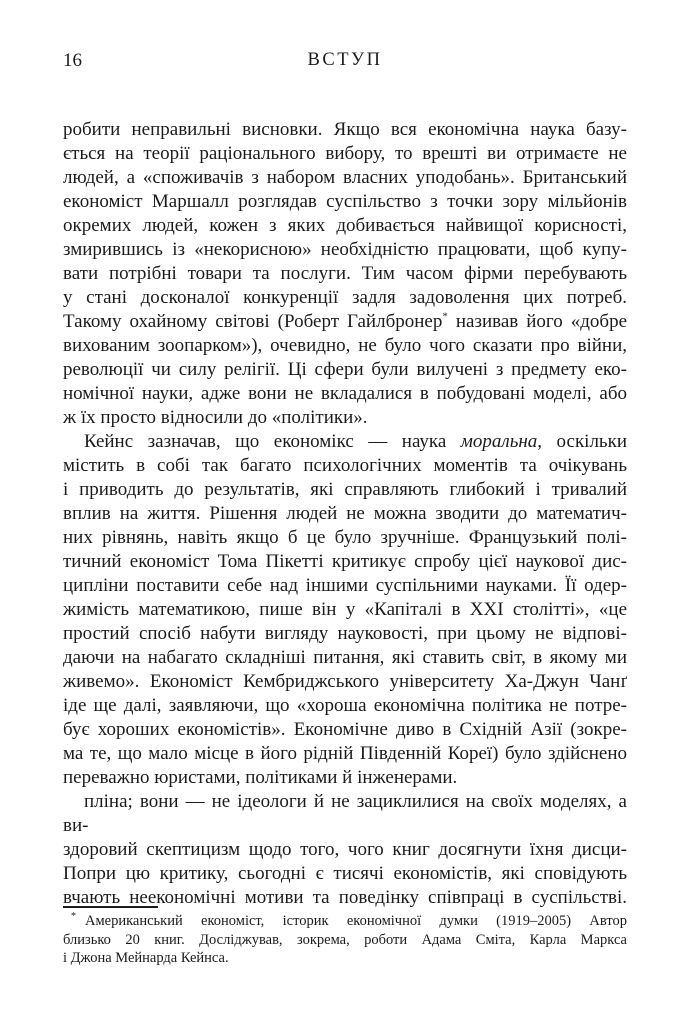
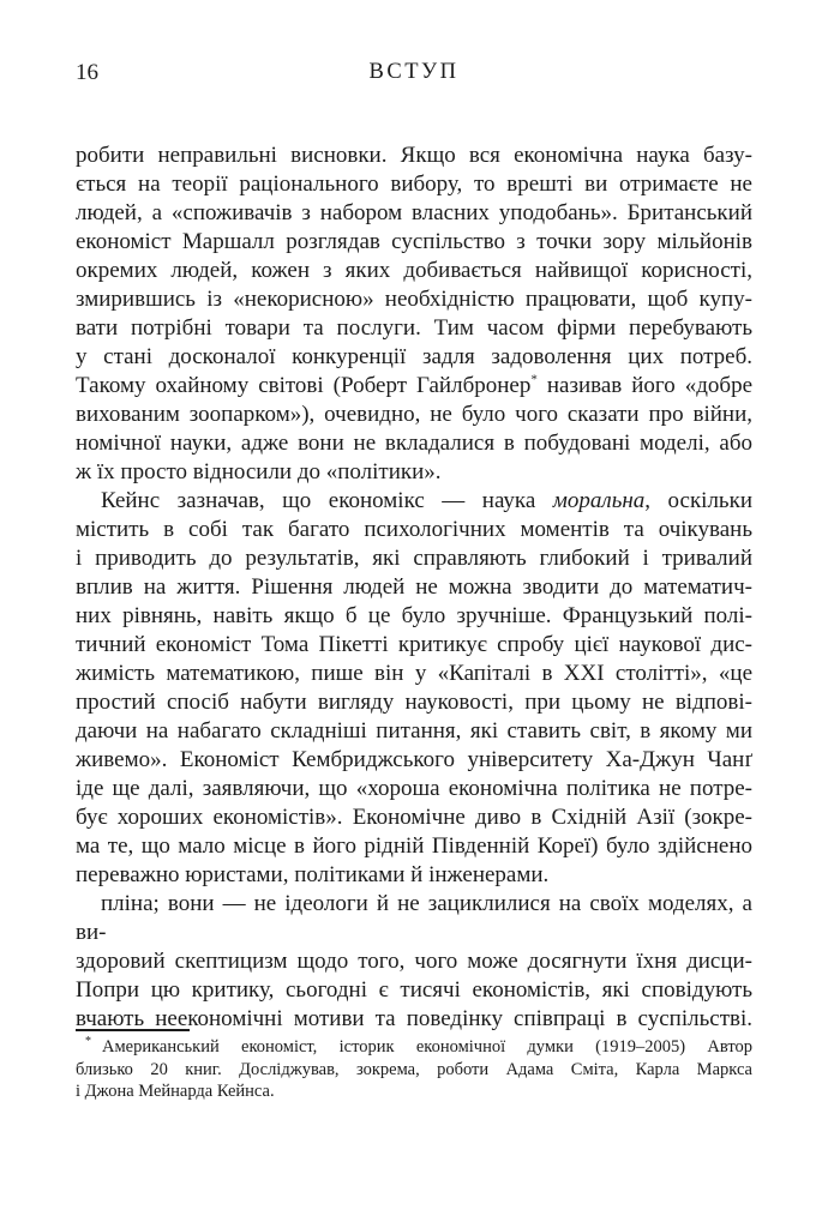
  16
  ВСТУП
  робити неправильні висновки. Якщо вся економічна наука базу-
  ється на теорії раціонального вибору, то врешті ви отримаєте не
  людей, а «споживачів з набором власних уподобань». Британський
  економіст Маршалл розглядав суспільство з точки зору мільйонів
  окремих людей, кожен з яких добивається найвищої корисності,
  змирившись із «некорисною» необхідністю працювати, щоб купу-
  вати потрібні товари та послуги. Тим часом фірми перебувають
  у стані досконалої конкуренції задля задоволення цих потреб.
  Такому охайному світові (Роберт Гайлбронер* називав його «добре
  вихованим зоопарком»), очевидно, не було чого сказати про війни,
- революції чи силу релігії. Ці сфери були вилучені з предмету еко-
  номічної науки, адже вони не вкладалися в побудовані моделі, або
  ж їх просто відносили до «політики».
  Кейнс зазначав, що економікс — наука моральна, оскільки
  містить в собі так багато психологічних моментів та очікувань
  і приводить до результатів, які справляють глибокий і тривалий
  вплив на життя. Рішення людей не можна зводити до математич-
  них рівнянь, навіть якщо б це було зручніше. Французький полі-
  тичний економіст Тома Пікетті критикує спробу цієї наукової дис-
- ципліни поставити себе над іншими суспільними науками. Її одер-
  жимість математикою, пише він у «Капіталі в XXI столітті», «це
  простий спосіб набути вигляду науковості, при цьому не відпові-
  даючи на набагато складніші питання, які ставить світ, в якому ми
  живемо». Економіст Кембриджського університету Ха-Джун Чанґ
  іде ще далі, заявляючи, що «хороша економічна політика не потре-
  бує хороших економістів». Економічне диво в Східній Азії (зокре-
  ма те, що мало місце в його рідній Південній Кореї) було здійснено
  переважно юристами, політиками й інженерами.
  пліна; вони — не ідеологи й не зациклилися на своїх моделях, а ви-
- здоровий скептицизм щодо того, чого книг досягнути їхня дисци-
+ здоровий скептицизм щодо того, чого може досягнути їхня дисци-
  Попри цю критику, сьогодні є тисячі економістів, які сповідують
  вчають неекономічні мотиви та поведінку співпраці в суспільстві.
  * Американський економіст, історик економічної думки (1919–2005) Автор
  близько 20 книг. Досліджував, зокрема, роботи Адама Сміта, Карла Маркса
  і Джона Мейнарда Кейнса.
